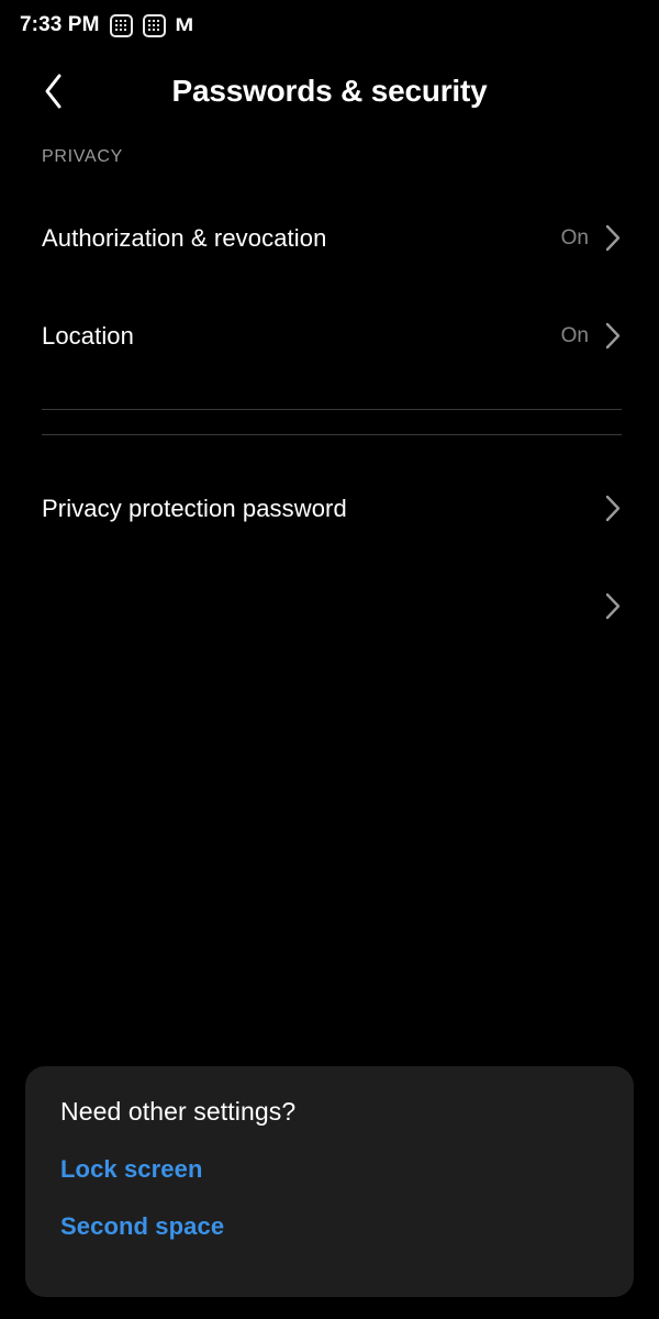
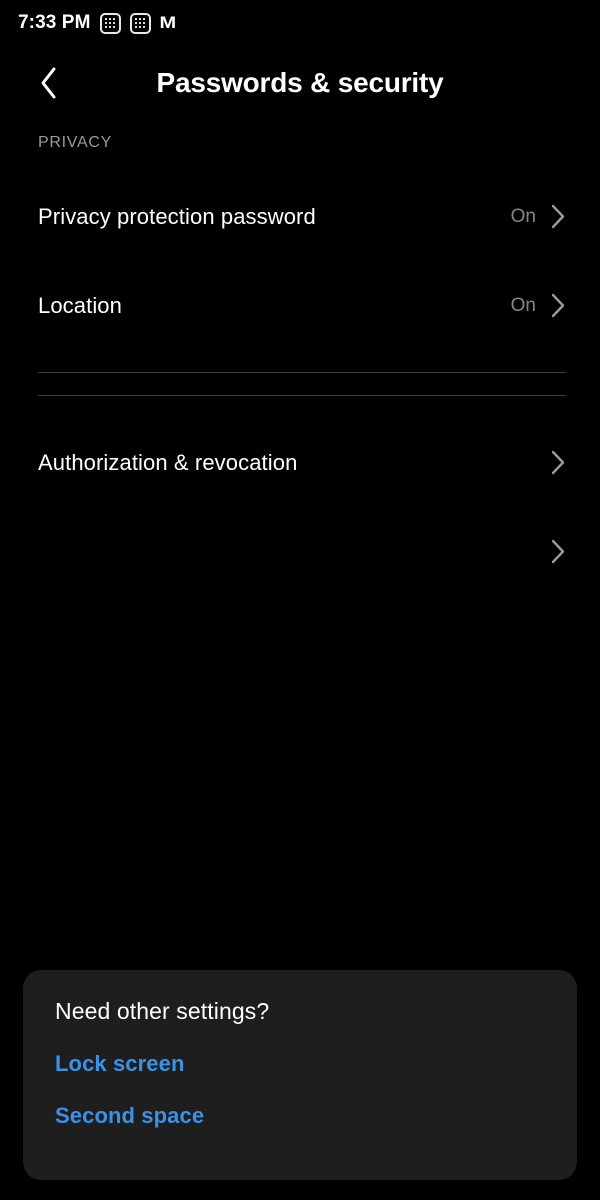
  7:33 PM
  M
  Passwords & security
  PRIVACY
- Authorization & revocation
+ Privacy protection password
  On
  Location
  On
- Privacy protection password
+ Authorization & revocation
  Need other settings?
  Lock screen
  Second space
